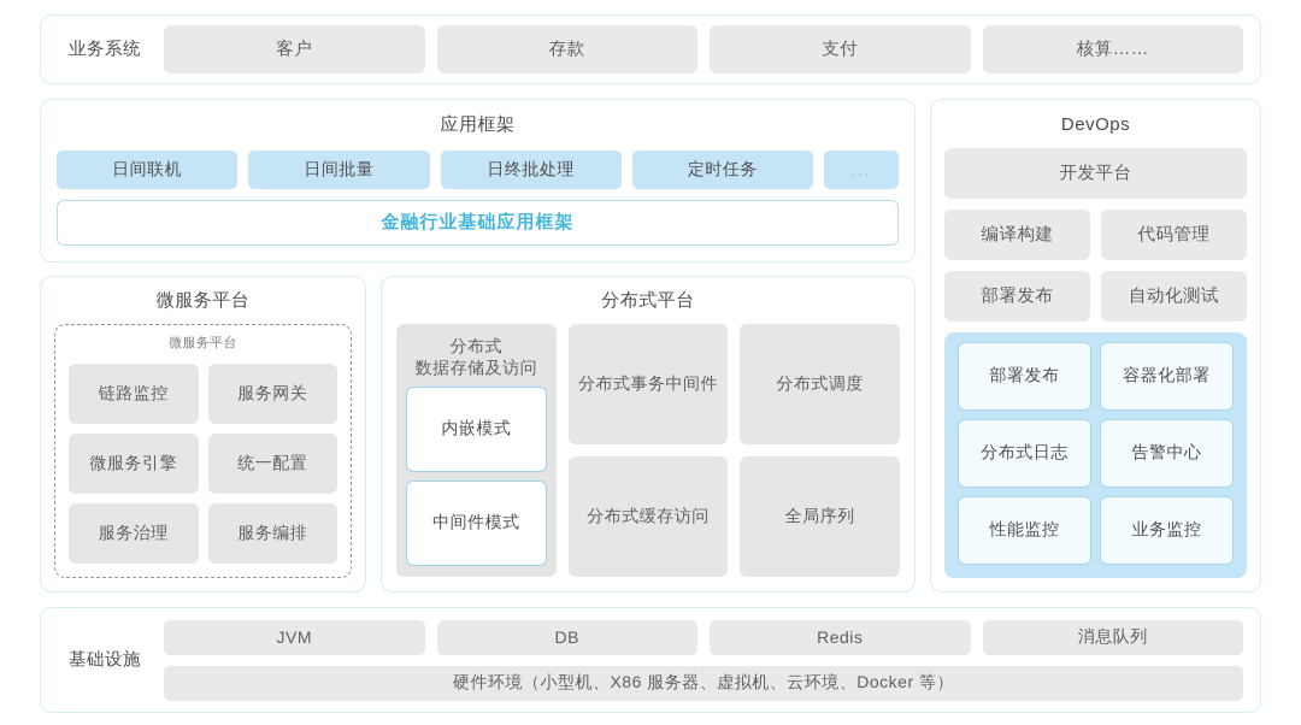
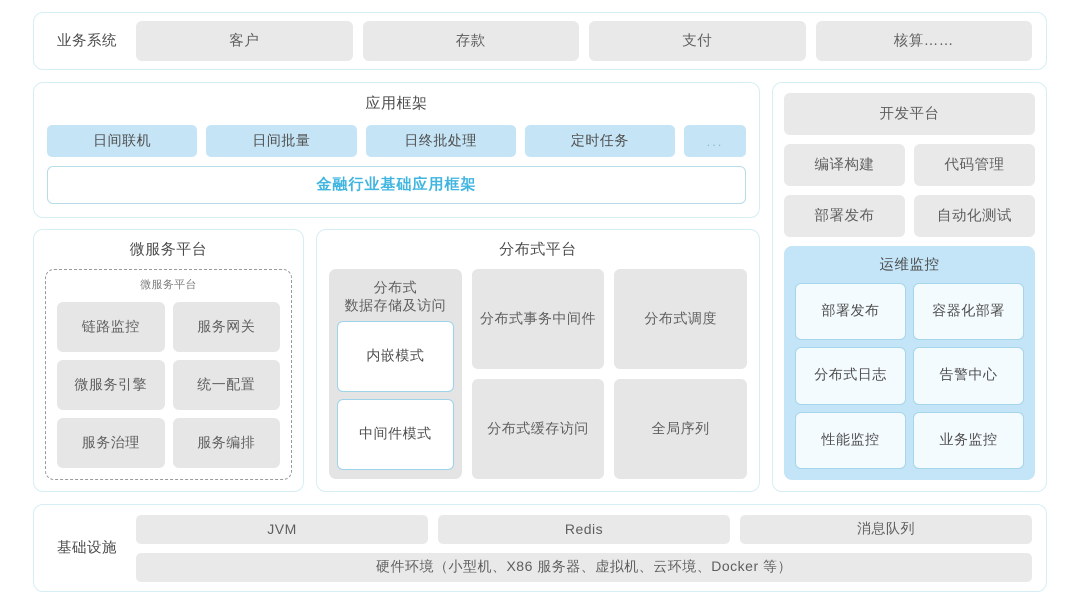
  业务系统
  客户
  存款
  支付
  核算……
  应用框架
  日间联机
  日间批量
  日终批处理
  定时任务
  ...
  金融行业基础应用框架
  微服务平台
  微服务平台
  链路监控
  服务网关
  微服务引擎
  统一配置
  服务治理
  服务编排
  分布式平台
  分布式
  数据存储及访问
  内嵌模式
  中间件模式
  分布式
  事务中间件
  分布式调度
  分布式
  缓存访问
  全局序列
- DevOps
  开发平台
  编译构建
  代码管理
  部署发布
  自动化测试
+ 运维监控
  部署发布
  容器化部署
  分布式日志
  告警中心
  性能监控
  业务监控
  基础设施
  JVM
- DB
  Redis
  消息队列
  硬件环境（小型机、X86 服务器、虚拟机、云环境、Docker 等）
